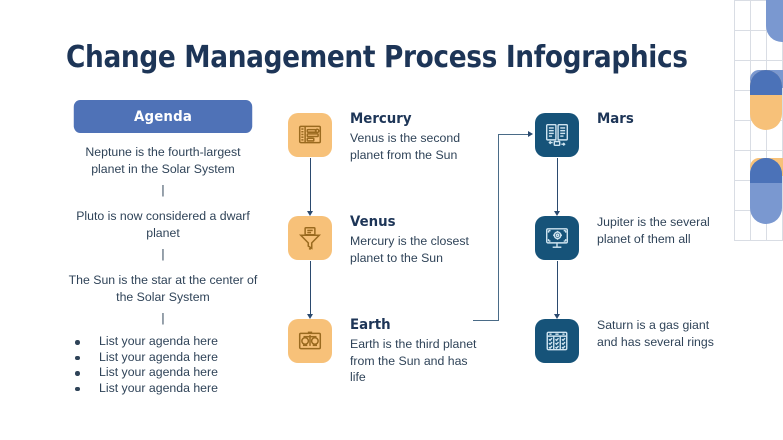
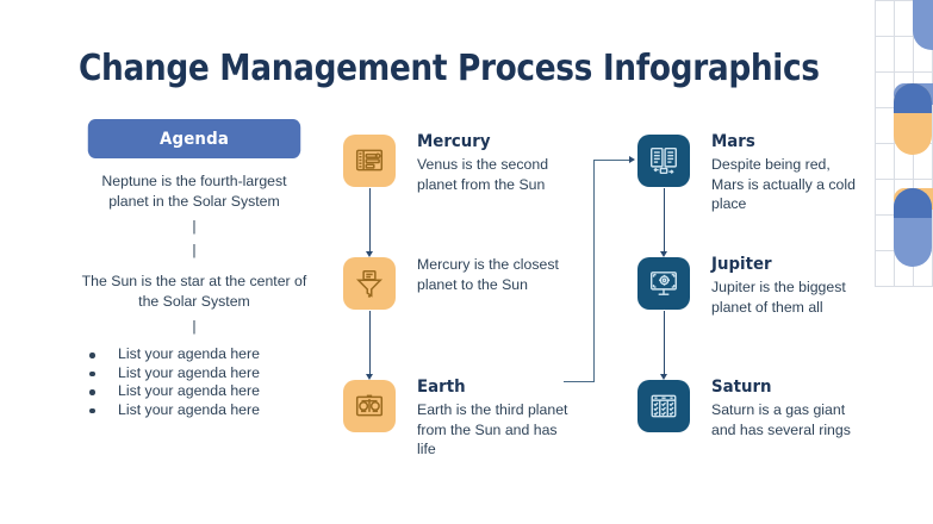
  Change Management Process Infographics
  Agenda
  Neptune is the fourth-largest planet in the Solar System
  |
- Pluto is now considered a dwarf planet
  |
  The Sun is the star at the center of the Solar System
  |
  List your agenda here
  List your agenda here
  List your agenda here
  List your agenda here
  Mercury
  Venus is the second planet from the Sun
- Venus
  Mercury is the closest planet to the Sun
  Earth
  Earth is the third planet from the Sun and has life
  Mars
+ Despite being red, Mars is actually a cold place
+ Jupiter
- Jupiter is the several planet of them all
+ Jupiter is the biggest planet of them all
+ Saturn
  Saturn is a gas giant and has several rings
